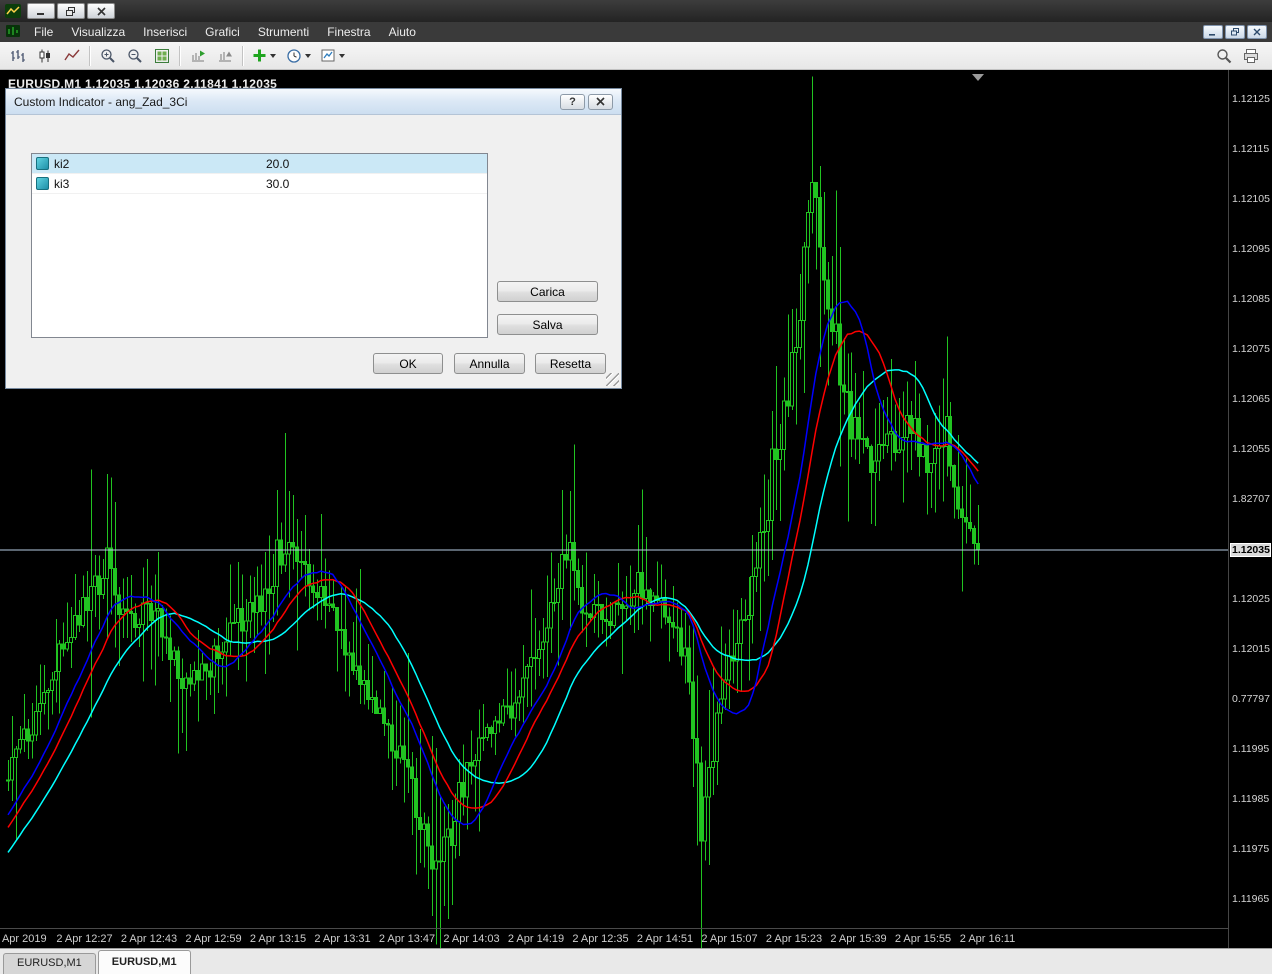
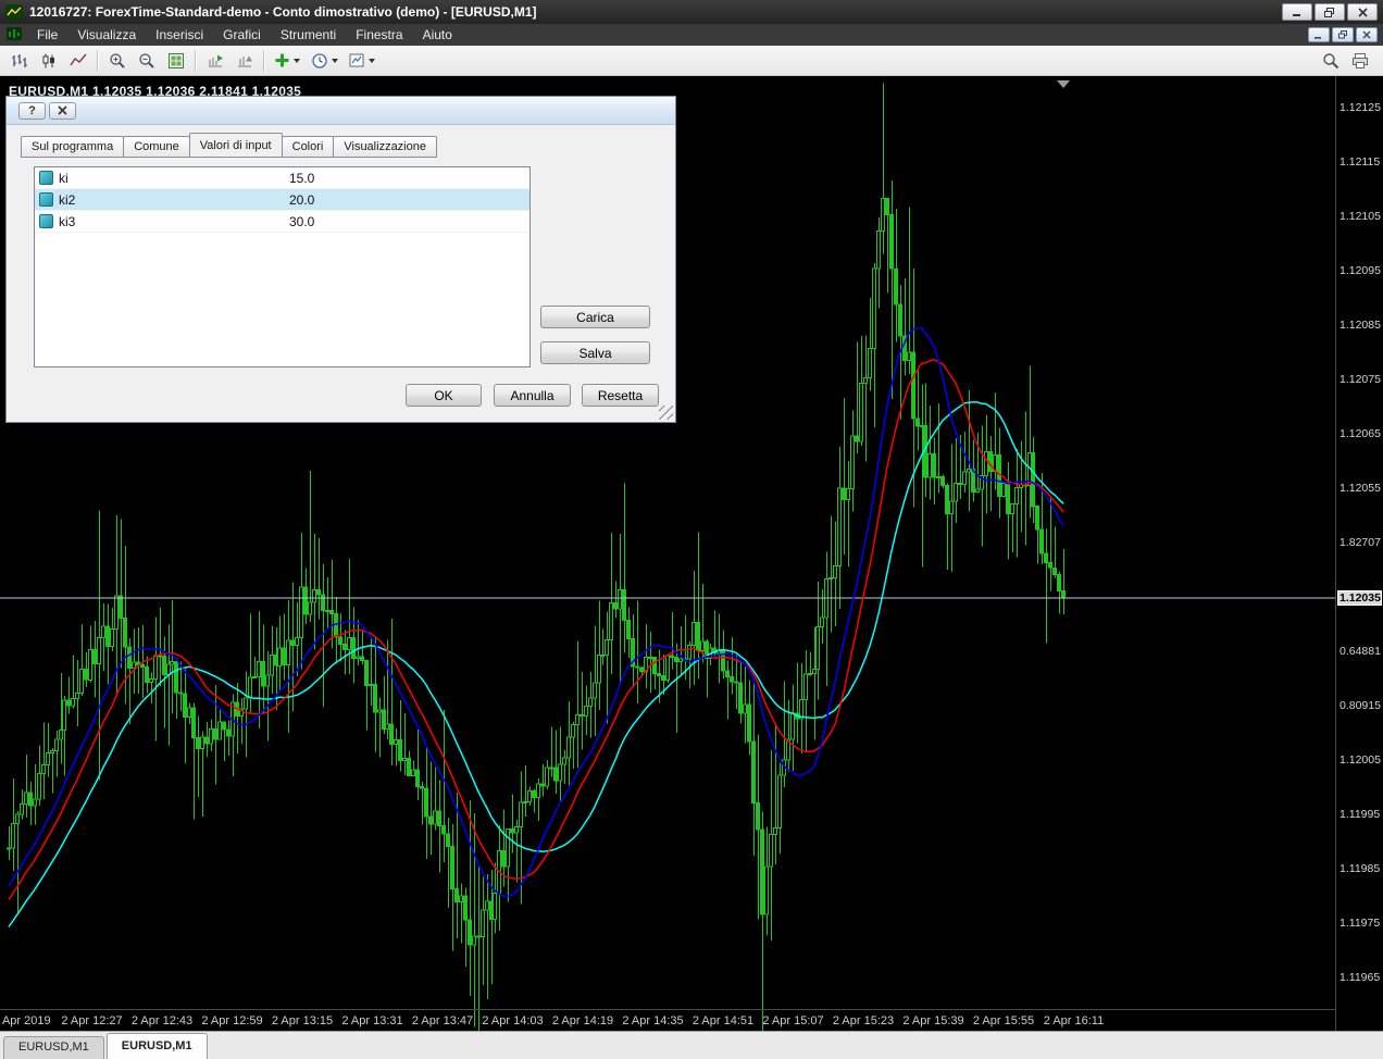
+ 12016727: ForexTime-Standard-demo - Conto dimostrativo (demo) - [EURUSD,M1]
  File
  Visualizza
  Inserisci
  Grafici
  Strumenti
  Finestra
  Aiuto
  Apr 2019
  2 Apr 12:27
  2 Apr 12:43
  2 Apr 12:59
  2 Apr 13:15
  2 Apr 13:31
  2 Apr 13:47
  2 Apr 14:03
  2 Apr 14:19
- 2 Apr 12:35
+ 2 Apr 14:35
  2 Apr 14:51
  2 Apr 15:07
  2 Apr 15:23
  2 Apr 15:39
  2 Apr 15:55
  2 Apr 16:11
  EURUSD,M1 1.12035 1.12036 2.11841 1.12035
  1.12125
  1.12115
  1.12105
  1.12095
  1.12085
  1.12075
  1.12065
  1.12055
  1.82707
  1.12035
- 1.12025
+ 0.64881
- 1.12015
+ 0.80915
- 0.77797
+ 1.12005
  1.11995
  1.11985
  1.11975
  1.11965
  EURUSD,M1
  EURUSD,M1
- Custom Indicator - ang_Zad_3Ci
  ?
+ Sul programma
+ Comune
+ Valori di input
+ Colori
+ Visualizzazione
+ ki
+ 15.0
  ki2
  20.0
  ki3
  30.0
  Carica
  Salva
  OK
  Annulla
  Resetta
